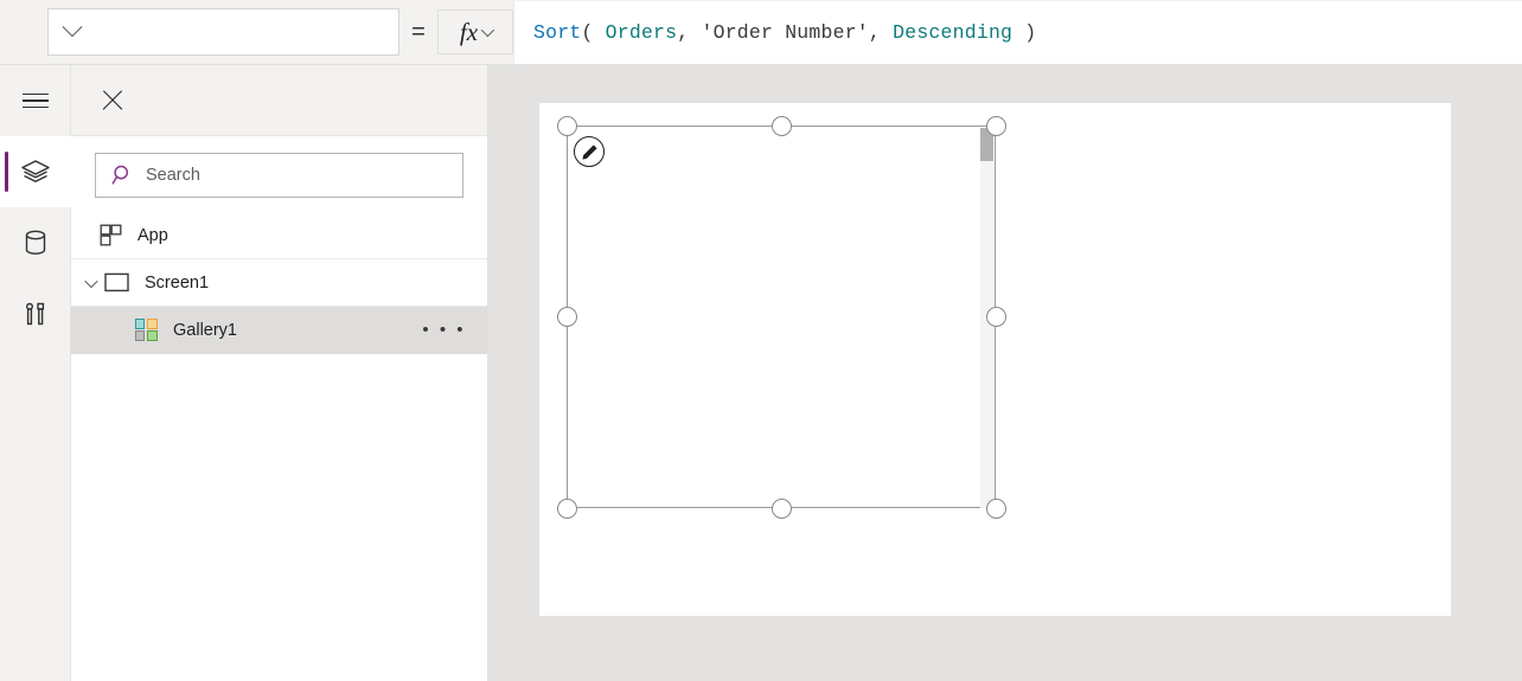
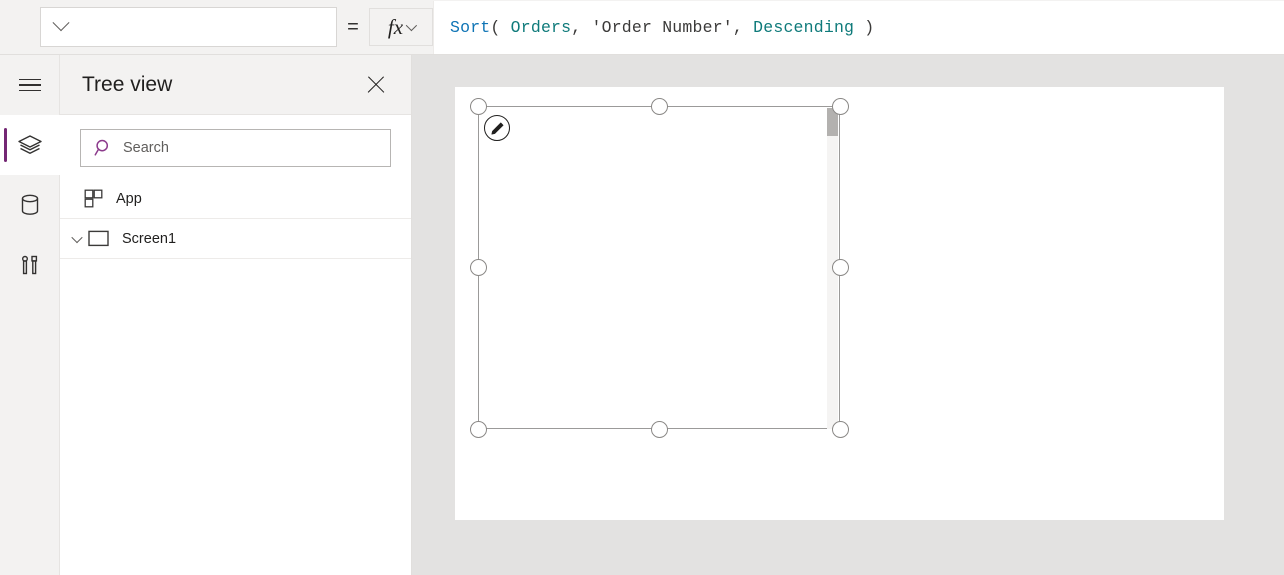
  =
  fx
  Sort
  (
  Orders
  ,
  'Order Number'
  ,
  Descending
  )
+ Tree view
  Search
  App
  Screen1
- Gallery1
- • • •
